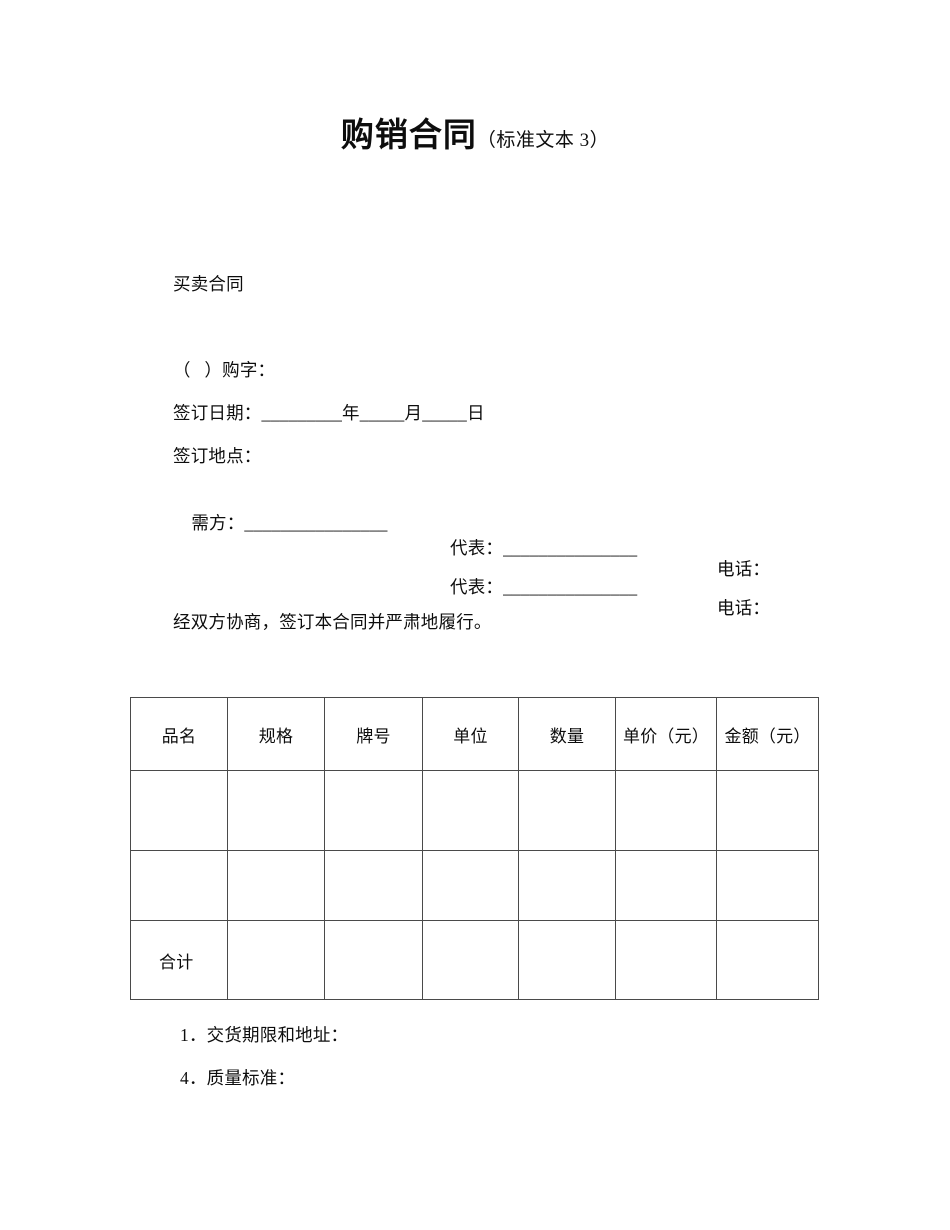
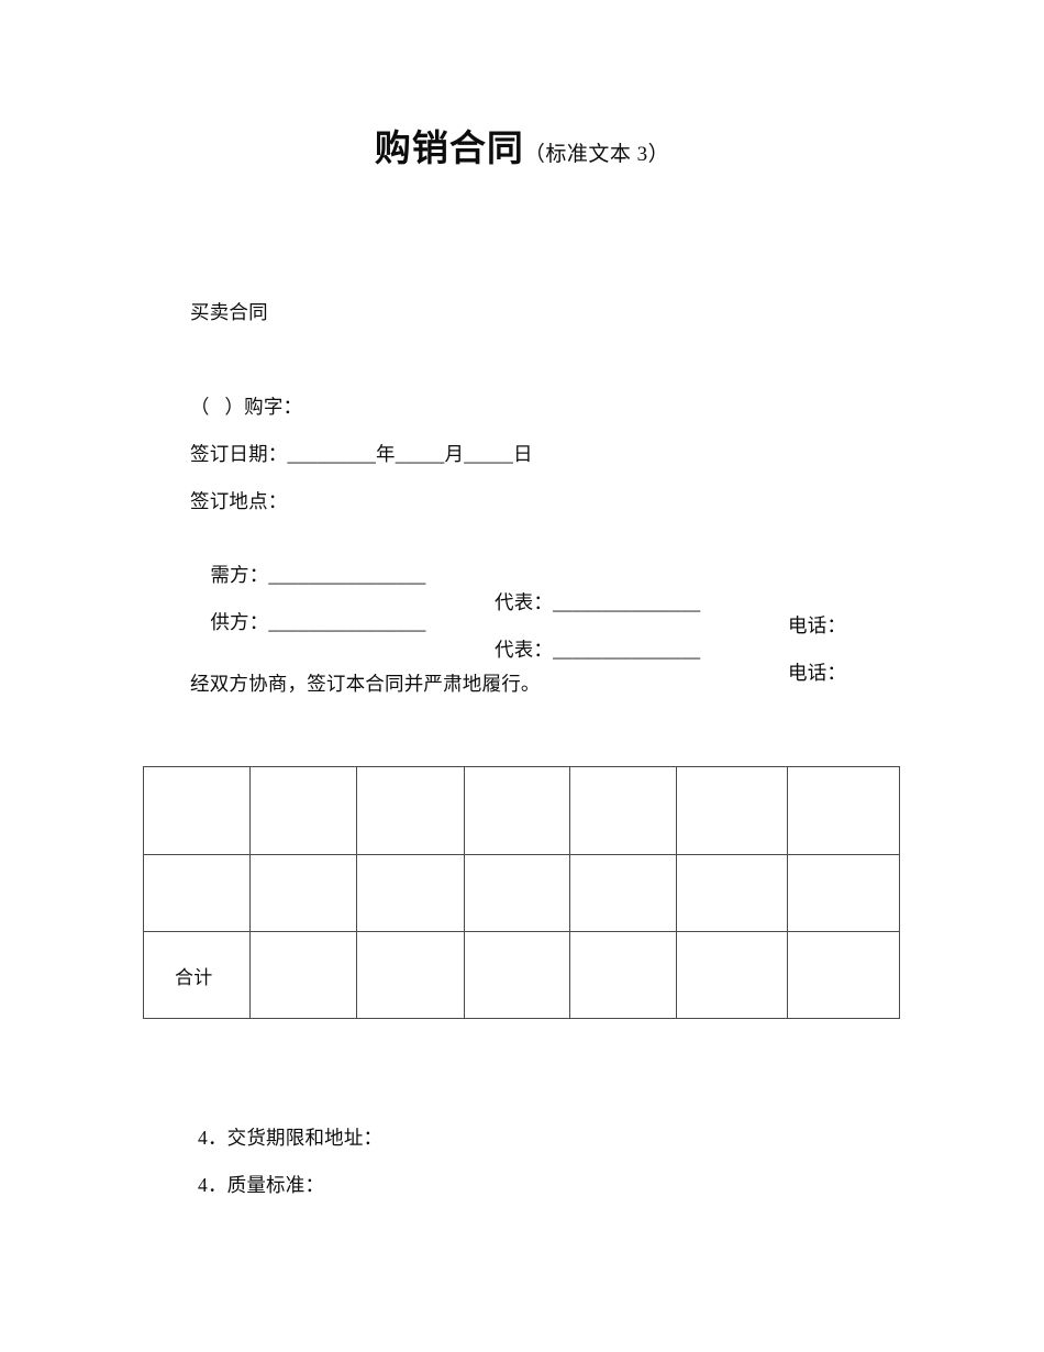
  购销合同（标准文本 3）
  买卖合同
  （ ）购字：
  签订日期：_________年_____月_____日
  签订地点：
  需方：________________
  代表：_______________
  电话：
+ 供方：________________
  代表：_______________
  电话：
  经双方协商，签订本合同并严肃地履行。
- 品名	规格	牌号	单位	数量	单价（元）	金额（元）
  合计
- 1．交货期限和地址：
+ 4．交货期限和地址：
  4．质量标准：
